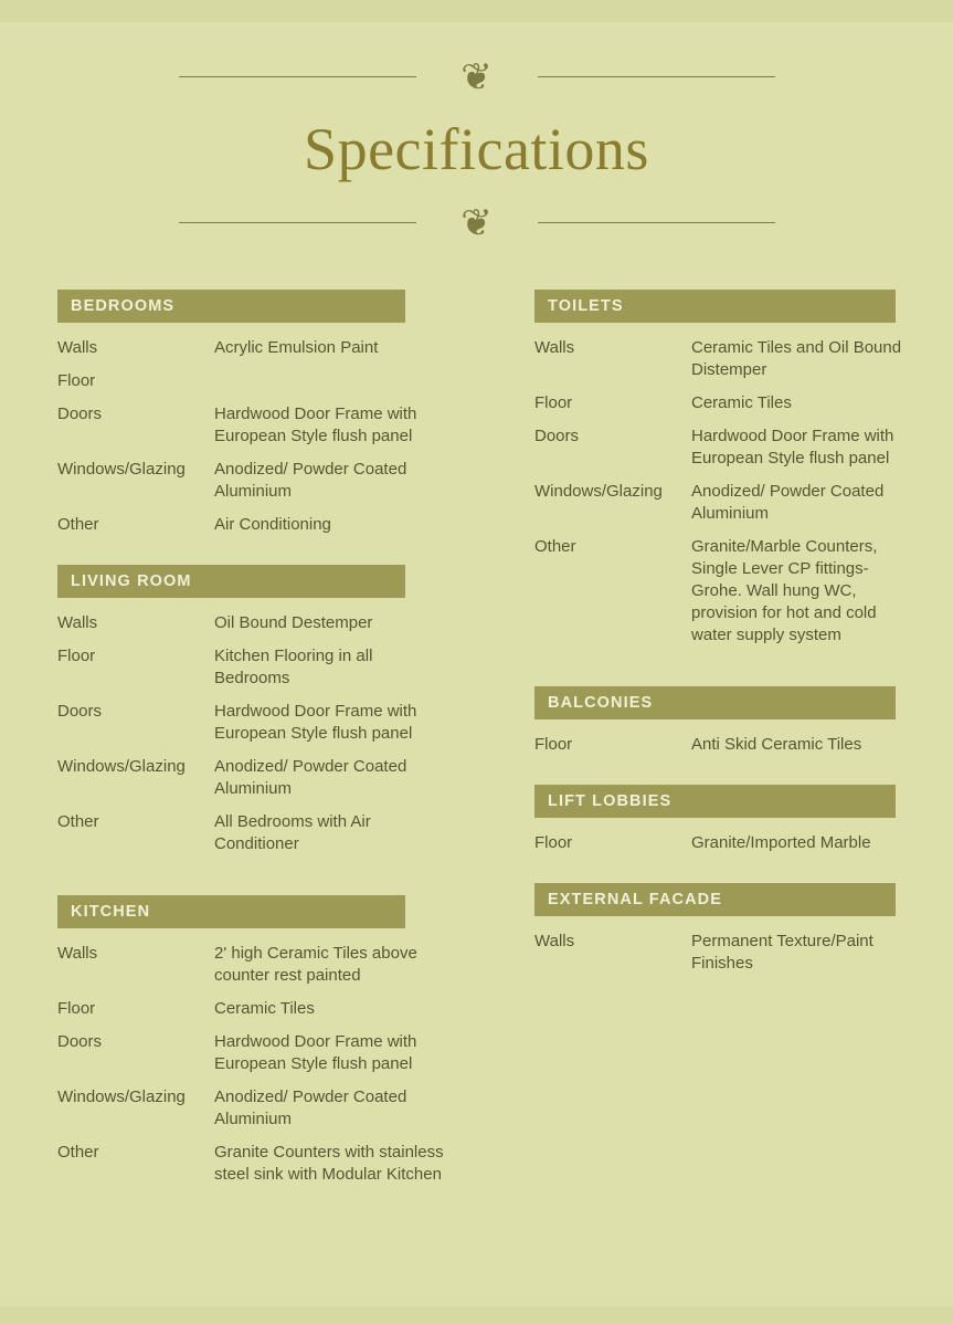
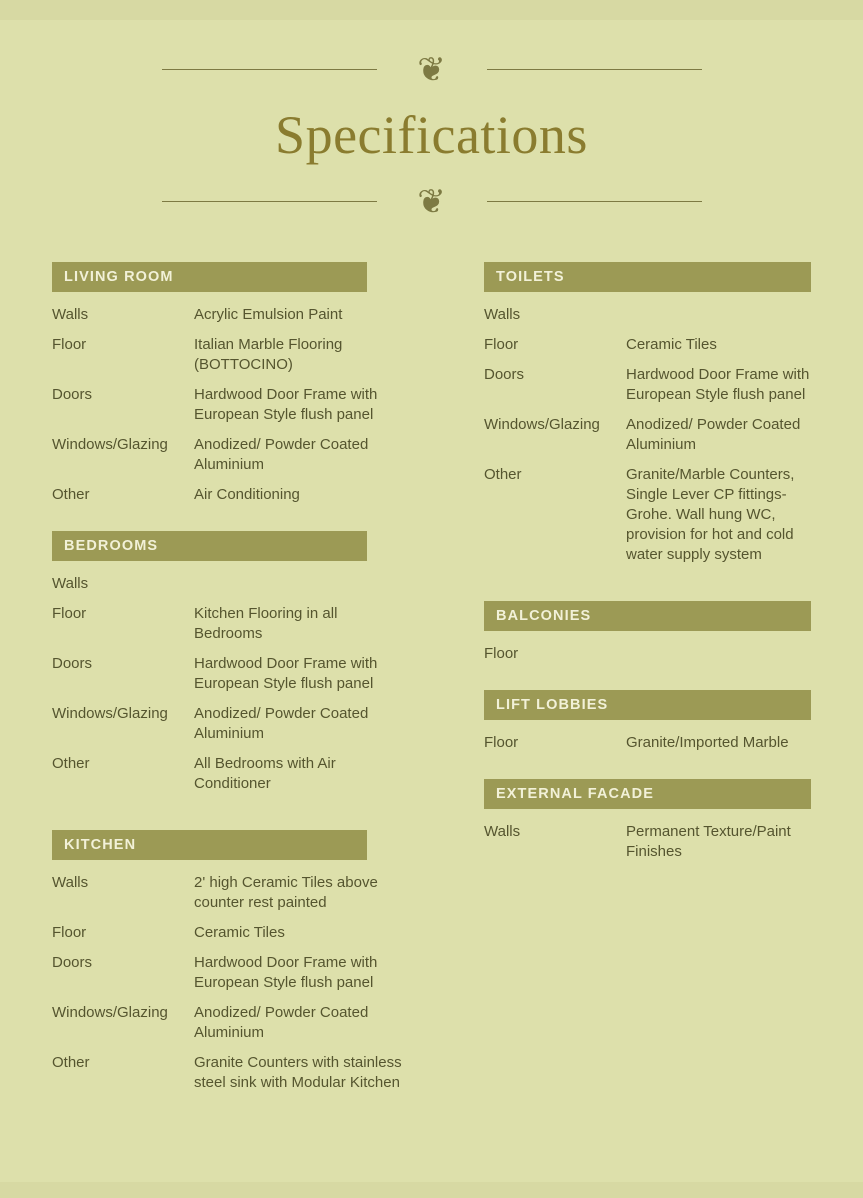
  ❦
  Specifications
  ❦
- BEDROOMS
+ LIVING ROOM
  Walls
  Acrylic Emulsion Paint
  Floor
+ Italian Marble Flooring (BOTTOCINO)
  Doors
  Hardwood Door Frame with European Style flush panel
  Windows/Glazing
  Anodized/ Powder Coated Aluminium
  Other
  Air Conditioning
- LIVING ROOM
+ BEDROOMS
  Walls
- Oil Bound Destemper
  Floor
  Kitchen Flooring in all Bedrooms
  Doors
  Hardwood Door Frame with European Style flush panel
  Windows/Glazing
  Anodized/ Powder Coated Aluminium
  Other
  All Bedrooms with Air Conditioner
  KITCHEN
  Walls
  2' high Ceramic Tiles above counter rest painted
  Floor
  Ceramic Tiles
  Doors
  Hardwood Door Frame with European Style flush panel
  Windows/Glazing
  Anodized/ Powder Coated Aluminium
  Other
  Granite Counters with stainless steel sink with Modular Kitchen
  TOILETS
  Walls
- Ceramic Tiles and Oil Bound Distemper
  Floor
  Ceramic Tiles
  Doors
  Hardwood Door Frame with European Style flush panel
  Windows/Glazing
  Anodized/ Powder Coated Aluminium
  Other
  Granite/Marble Counters, Single Lever CP fittings- Grohe. Wall hung WC, provision for hot and cold water supply system
  BALCONIES
  Floor
- Anti Skid Ceramic Tiles
  LIFT LOBBIES
  Floor
  Granite/Imported Marble
  EXTERNAL FACADE
  Walls
  Permanent Texture/Paint Finishes
